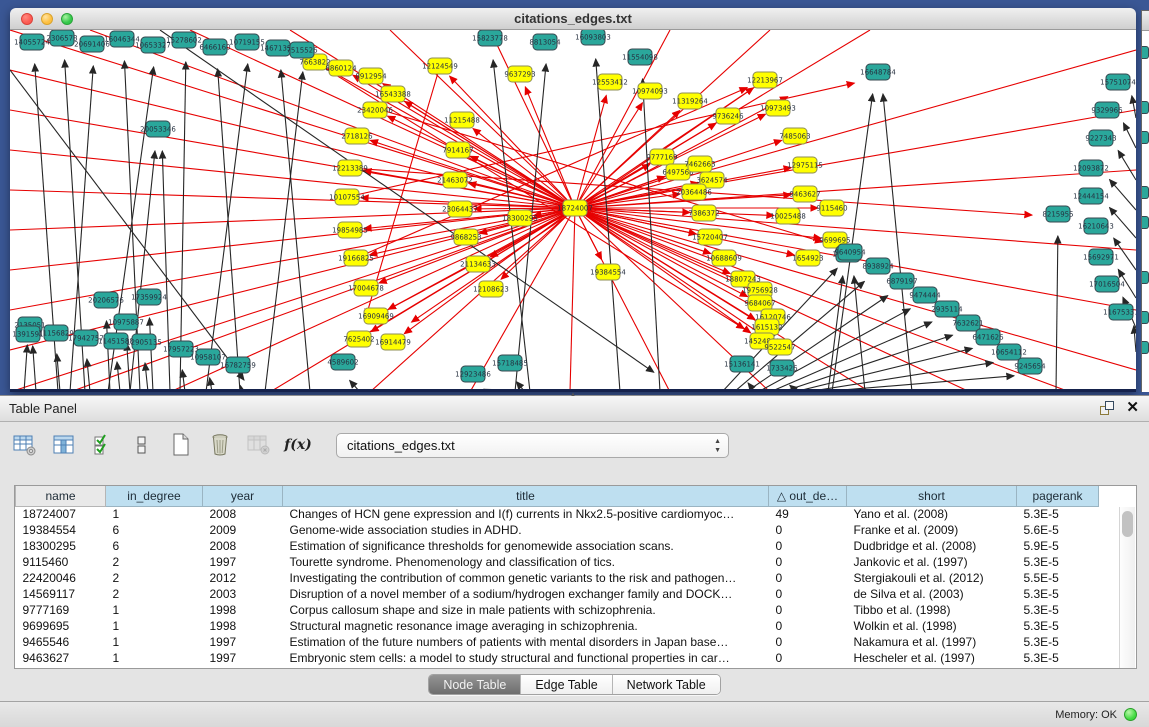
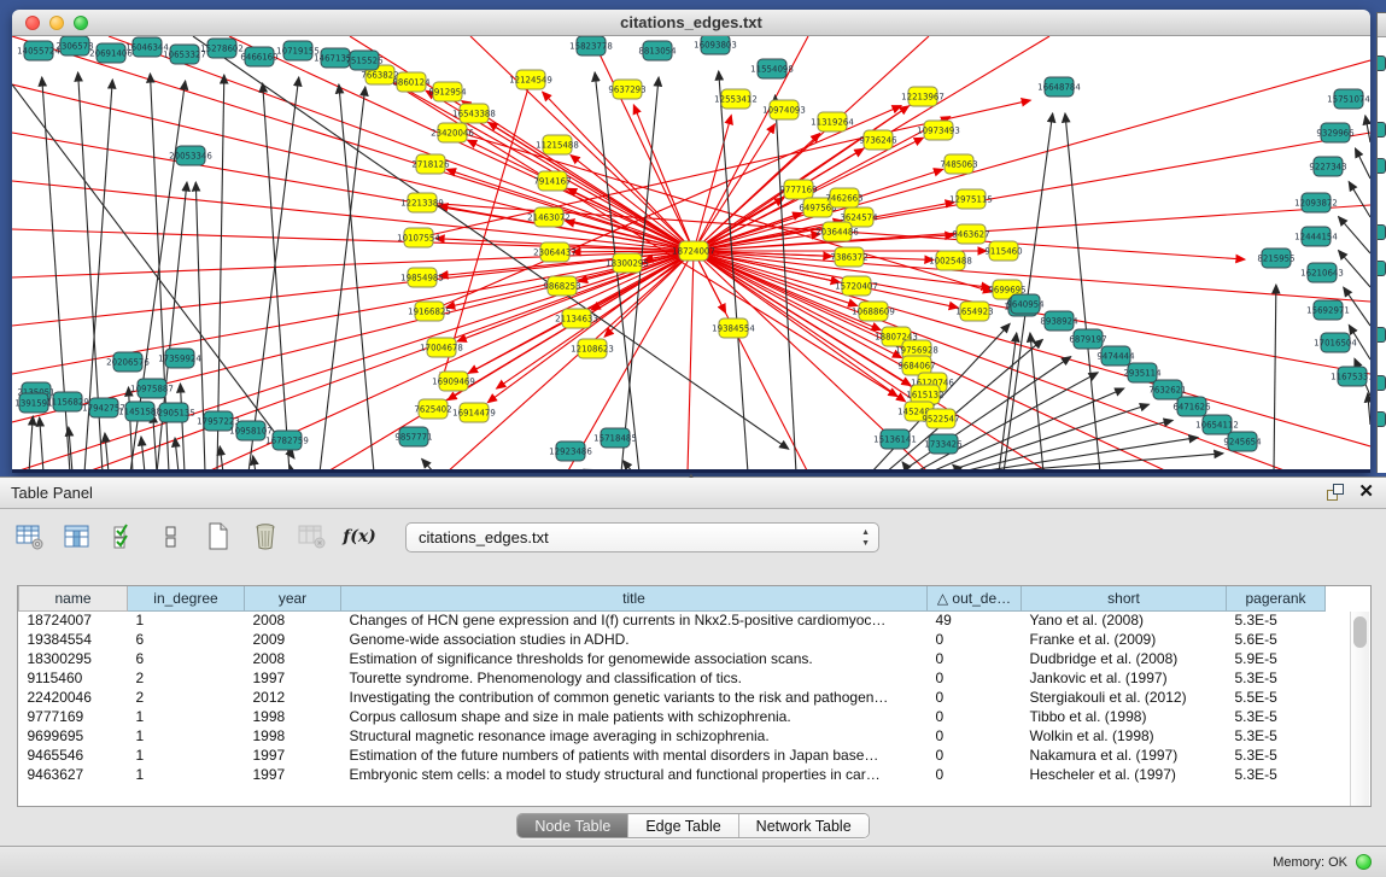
  citations_edges.txt
  18724007
  7663822
  8860124
  8912954
  16543388
  23420046
  2718126
  12213389
  10107554
  19854985
  19166825
  17004678
  16909469
  7625402
  16914479
  12124549
  11215488
  7914167
  21463072
  23064437
  9868253
  21134633
  12108623
  18300295
  19384554
  9637293
  12553412
  10974093
  11319264
  9736246
  12213967
  10973493
  7485063
  12975115
  9463627
  10025488
  9115460
  9699695
  1654923
  9777169
  6497568
  7462663
  3624574
  20364486
  7386372
  15720407
  10688609
  18807243
  19756928
  9684067
  16120746
  1615132
  9522547
  14055724
  2306578
  20691406
  16046344
  10653327
  15278602
  6466160
  10719155
  1467135
  7515526
  15823778
  8813054
  16093803
  11554098
  20053346
  16648784
  8215955
  15751074
  9329966
  9227343
  12093872
  12444154
  16210643
  15692971
  17016504
  1167533
  9640954
  8938924
  6879197
  9474444
  2935114
  7632621
  6471626
  10654112
  9245654
  15136141
  1733426
- 4589602
+ 9857771
  15718485
  12923486
  1391591
  11156829
  17942757
  20206576
  10975887
  1145158
  12905135
  17359924
  17957223
  10958107
  16782759
  Table Panel
  ✕
  f(x)
  citations_edges.txt
  name	in_degree	year	title	△ out_de…	short	pagerank
  18724007	1	2008	Changes of HCN gene expression and I(f) currents in Nkx2.5-positive cardiomyoc…	49	Yano et al. (2008)	5.3E-5
  19384554	6	2009	Genome-wide association studies in ADHD.	0	Franke et al. (2009)	5.6E-5
  18300295	6	2008	Estimation of significance thresholds for genomewide association scans.	0	Dudbridge et al. (2008)	5.9E-5
  9115460	2	1997	Tourette syndrome. Phenomenology and classification of tics.	0	Jankovic et al. (1997)	5.3E-5
  22420046	2	2012	Investigating the contribution of common genetic variants to the risk and pathogen…	0	Stergiakouli et al. (2012)	5.5E-5
- 14569117	2	2003	Disruption of a novel member of a sodium/hydrogen exchanger family and DOCK…	0	de Silva et al. (2003)	5.3E-5
  9777169	1	1998	Corpus callosum shape and size in male patients with schizophrenia.	0	Tibbo et al. (1998)	5.3E-5
  9699695	1	1998	Structural magnetic resonance image averaging in schizophrenia.	0	Wolkin et al. (1998)	5.3E-5
  9465546	1	1997	Estimation of the future numbers of patients with mental disorders in Japan base…	0	Nakamura et al. (1997)	5.3E-5
  9463627	1	1997	Embryonic stem cells: a model to study structural and functional properties in car…	0	Hescheler et al. (1997)	5.3E-5
  Node Table
  Edge Table
  Network Table
  Memory: OK
